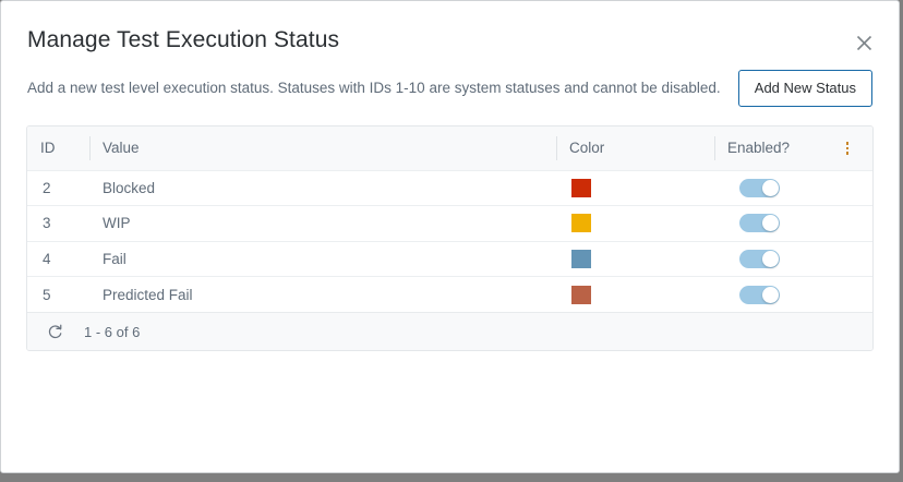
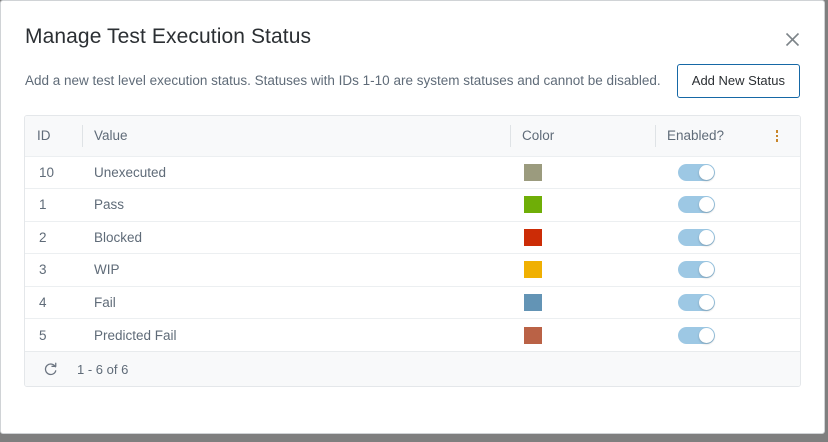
  Manage Test Execution Status
  Add a new test level execution status. Statuses with IDs 1-10 are system statuses and cannot be disabled.
  Add New Status
  ID	Value	Color	Enabled?
+ 10	Unexecuted
+ 1	Pass
  2	Blocked
  3	WIP
  4	Fail
  5	Predicted Fail
  1 - 6 of 6
